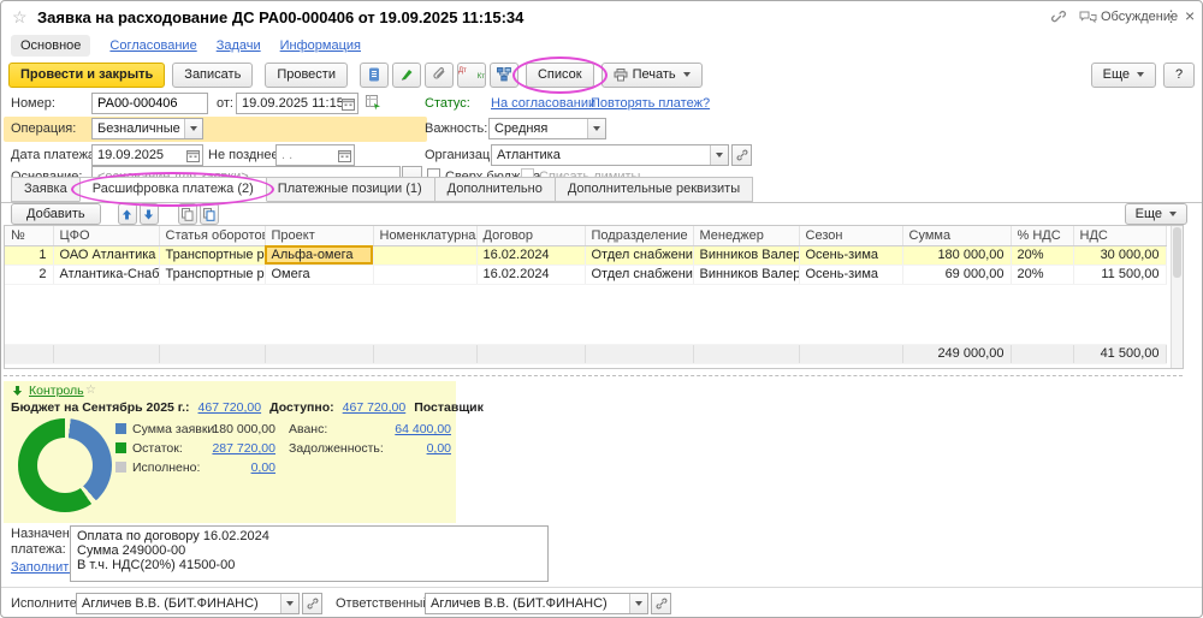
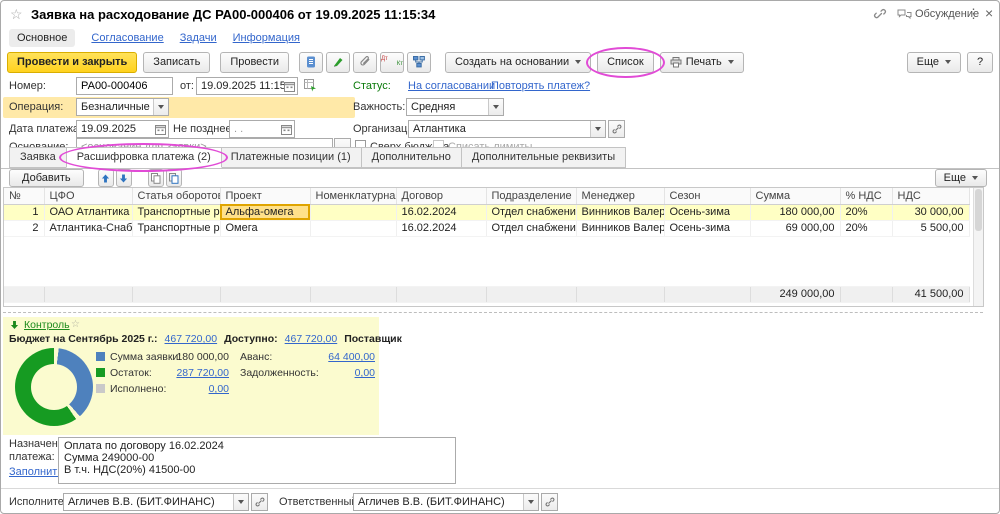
  ☆
  Заявка на расходование ДС РА00-000406 от 19.09.2025 11:15:34
  Обсуждение
  ⋮
  ×
  Основное
  Согласование
  Задачи
  Информация
  Провести и закрыть
  Записать
  Провести
+ Создать на основании
  Список
  Печать
  Еще
  ?
  Номер:
  РА00-000406
  от:
  19.09.2025 11:15
  Операция:
  Безналичные
  Дата платеж
  19.09.2025
  Не поздне
  . .
  Статус:
  На согласовании
  Повторять платеж?
  Важность:
  Средняя
  Организац
  Атлантика
  Заявка
  Расшифровка платежа (2)
  Платежные позиции (1)
  Дополнительно
  Дополнительные реквизиты
  Добавить
  Еще
  №	ЦФО	Статья оборото	Проект	Номенклатурна	Договор	Подразделение	Менеджер	Сезон	Сумма	% НДС	НДС
  1	ОАО Атлантика	Транспортные р	Альфа-омега		16.02.2024	Отдел снабжени	Винников Валер	Осень-зима	180 000,00	20%	30 000,00
- 2	Атлантика-Снаб	Транспортные р	Омега		16.02.2024	Отдел снабжени	Винников Валер	Осень-зима	69 000,00	20%	11 500,00
+ 2	Атлантика-Снаб	Транспортные р	Омега		16.02.2024	Отдел снабжени	Винников Валер	Осень-зима	69 000,00	20%	5 500,00
  									249 000,00		41 500,00
  Контроль
  ☆
  Бюджет на Сентябрь 2025 г.:
  467 720,00
  Доступно:
  467 720,00
  Поставщик
  Сумма заявки:
  180 000,00
  Аванс:
  64 400,00
  Остаток:
  287 720,00
  Задолженность:
  0,00
  Исполнено:
  0,00
  Назначен платежа:
  Заполнит
  Оплата по договору 16.02.2024
  Сумма 249000-00
  В т.ч. НДС(20%) 41500-00
  Исполните
  Агличев В.В. (БИТ.ФИНАНС)
  Ответственны
  Агличев В.В. (БИТ.ФИНАНС)
